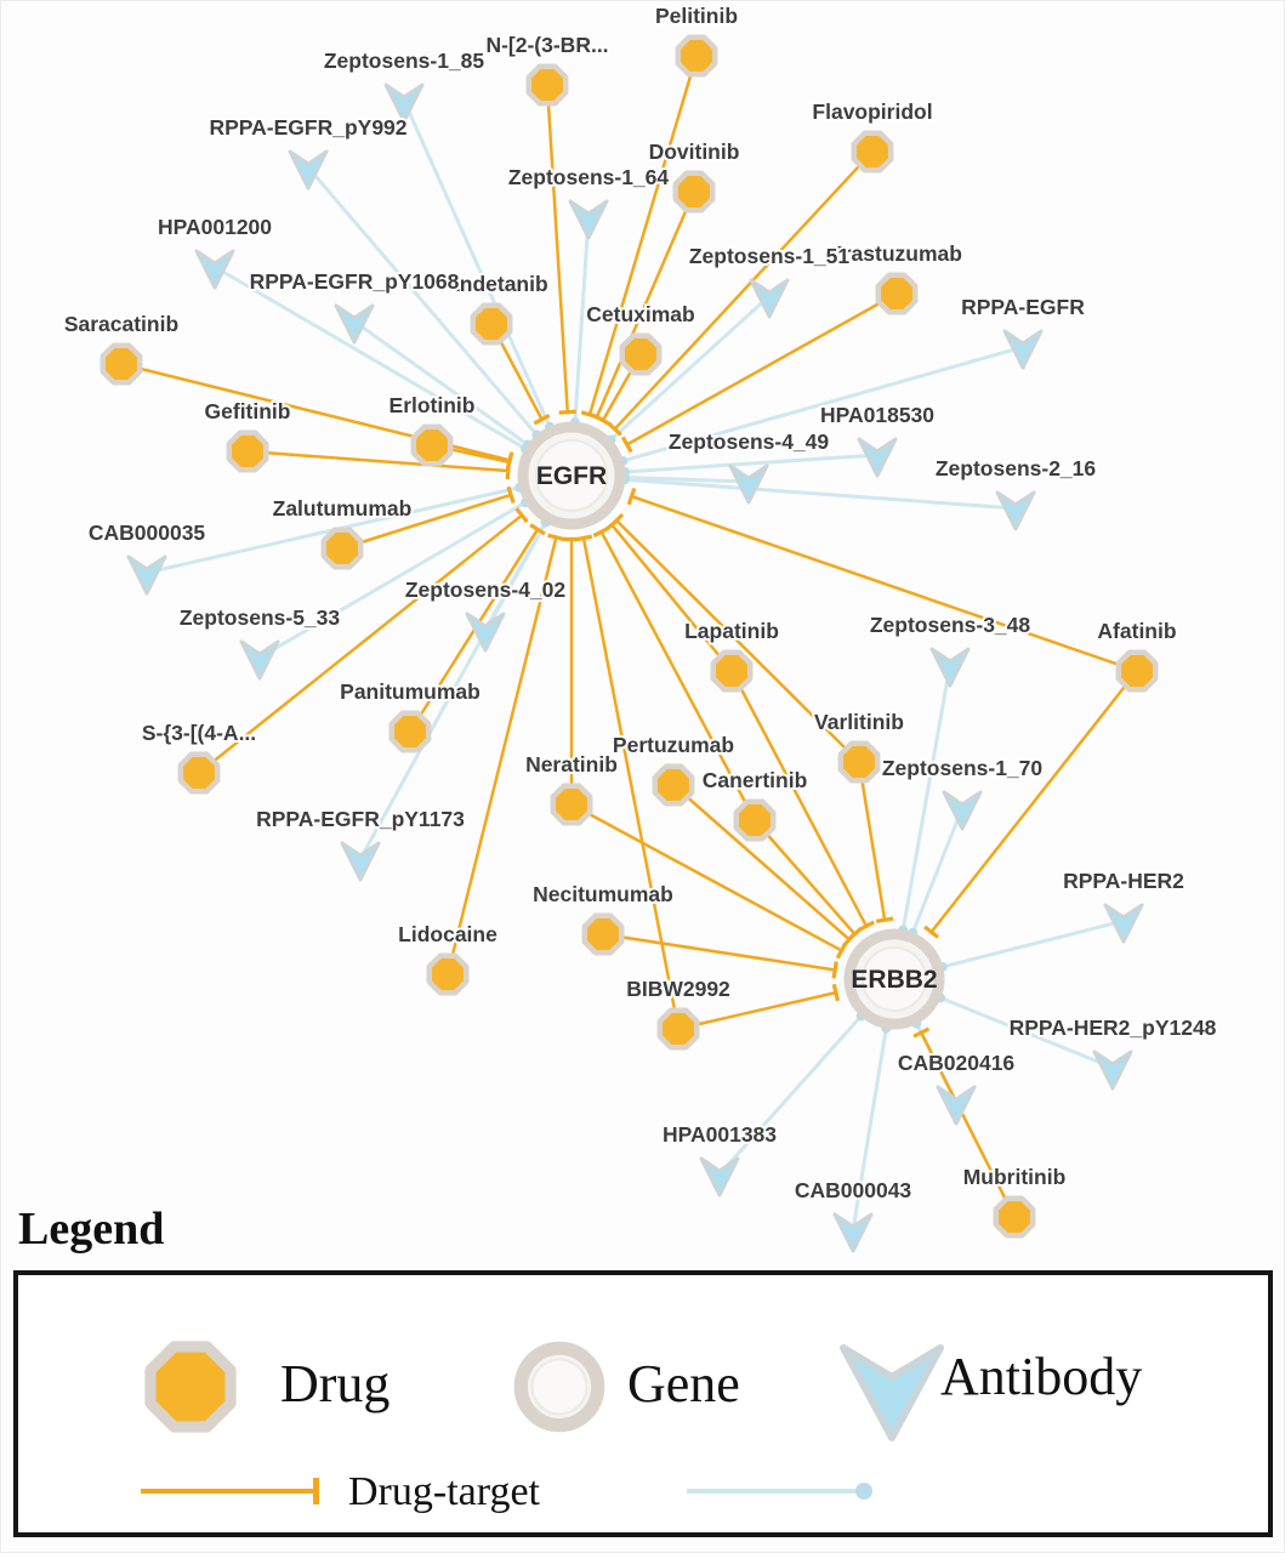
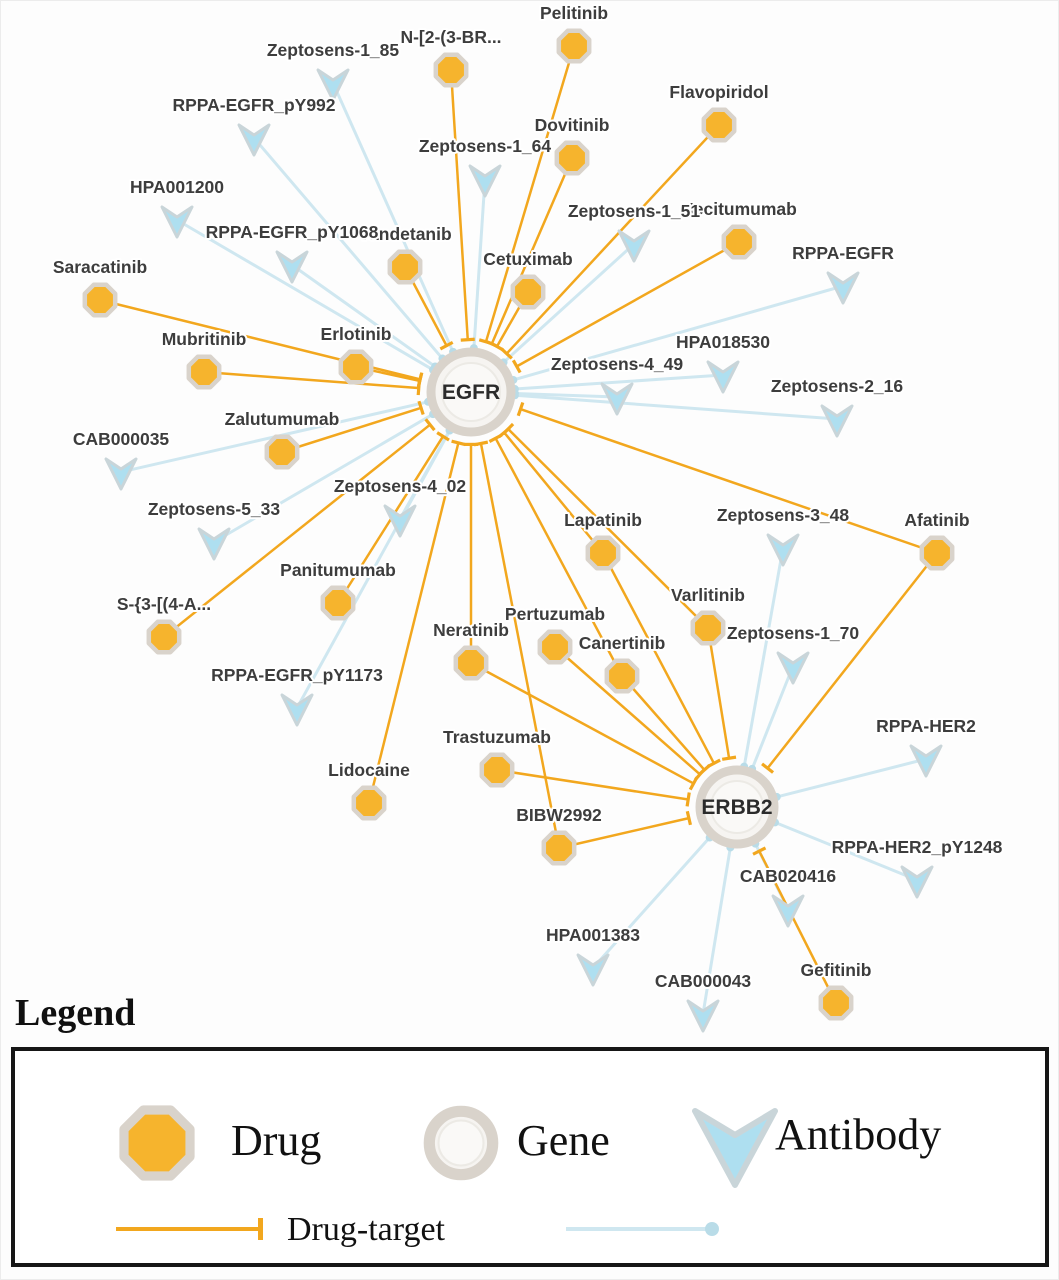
  EGFR
  ERBB2
  Pelitinib
  N-[2-(3-BR...
  Flavopiridol
  Dovitinib
- Trastuzumab
+ Necitumumab
  Vandetanib
  Cetuximab
  Saracatinib
- Gefitinib
+ Mubritinib
  Erlotinib
  Zalutumumab
  Lapatinib
  Afatinib
  Panitumumab
  Varlitinib
  S-{3-[(4-A...
  Pertuzumab
  Neratinib
  Canertinib
- Necitumumab
+ Trastuzumab
  Lidocaine
  BIBW2992
- Mubritinib
+ Gefitinib
  Zeptosens-1_85
  RPPA-EGFR_pY992
  Zeptosens-1_64
  HPA001200
  Zeptosens-1_51
  RPPA-EGFR_pY1068
  RPPA-EGFR
  HPA018530
  Zeptosens-4_49
  Zeptosens-2_16
  CAB000035
  Zeptosens-4_02
  Zeptosens-5_33
  Zeptosens-3_48
  Zeptosens-1_70
  RPPA-EGFR_pY1173
  RPPA-HER2
  RPPA-HER2_pY1248
  CAB020416
  HPA001383
  CAB000043
  Legend
  Drug
  Gene
  Antibody
  Drug-target
